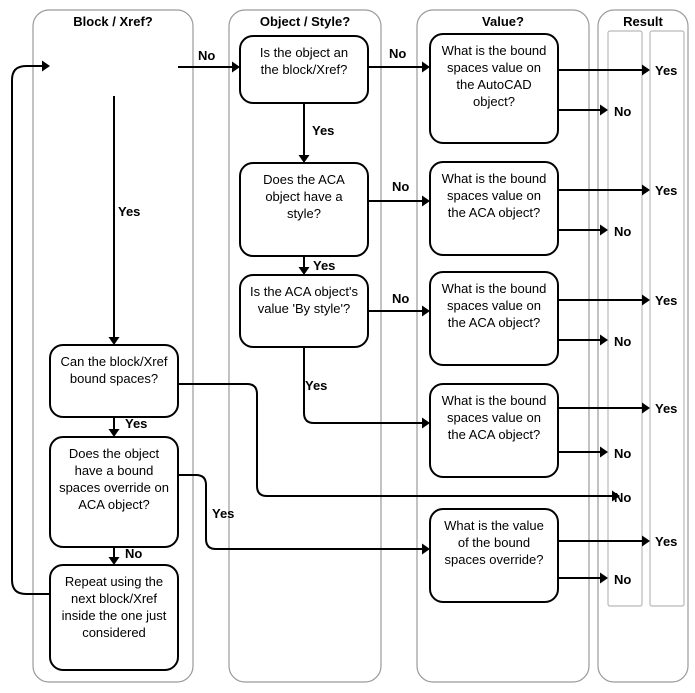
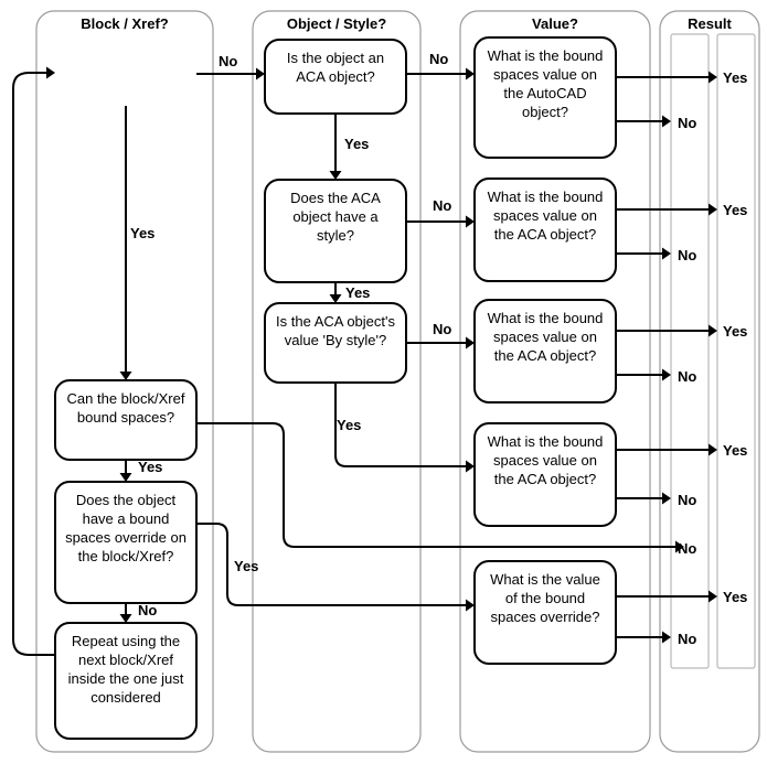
  Block / Xref?
  Object / Style?
  Value?
  Result
  No
  Yes
  No
  Yes
  No
  Yes
  No
  Yes
  Yes
  Yes
  No
  Can the block/Xref
  bound spaces?
  Does the object
  have a bound
  spaces override on
- ACA object?
+ the block/Xref?
  Repeat using the
  next block/Xref
  inside the one just
  considered
  Is the object an
- the block/Xref?
+ ACA object?
  Does the ACA
  object have a
  style?
  Is the ACA object's
  value 'By style'?
  What is the bound
  spaces value on
  the AutoCAD
  object?
  What is the bound
  spaces value on
  the ACA object?
  What is the bound
  spaces value on
  the ACA object?
  What is the bound
  spaces value on
  the ACA object?
  What is the value
  of the bound
  spaces override?
  Yes
  No
  Yes
  No
  Yes
  No
  Yes
  No
  No
  Yes
  No
